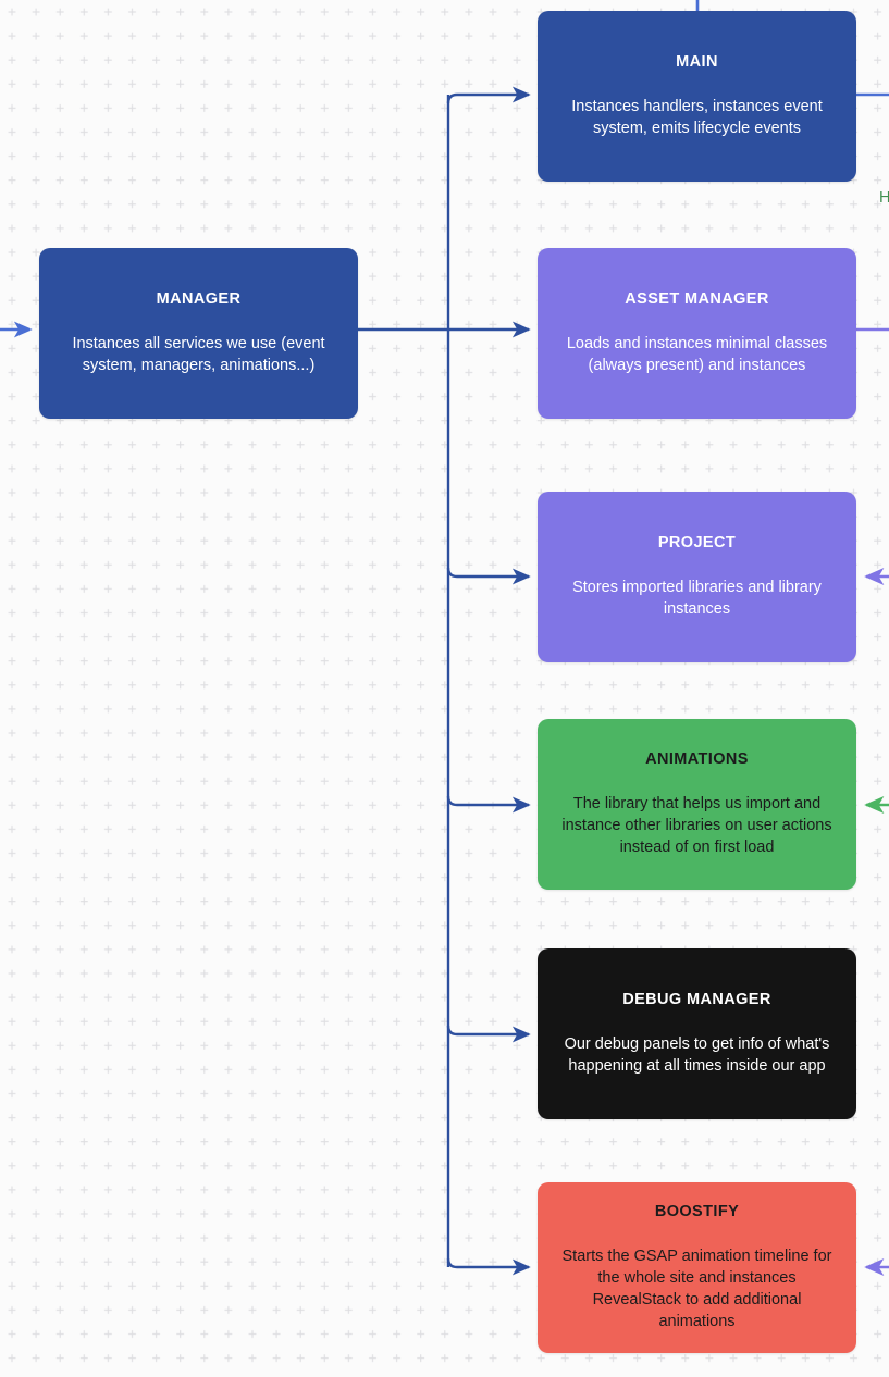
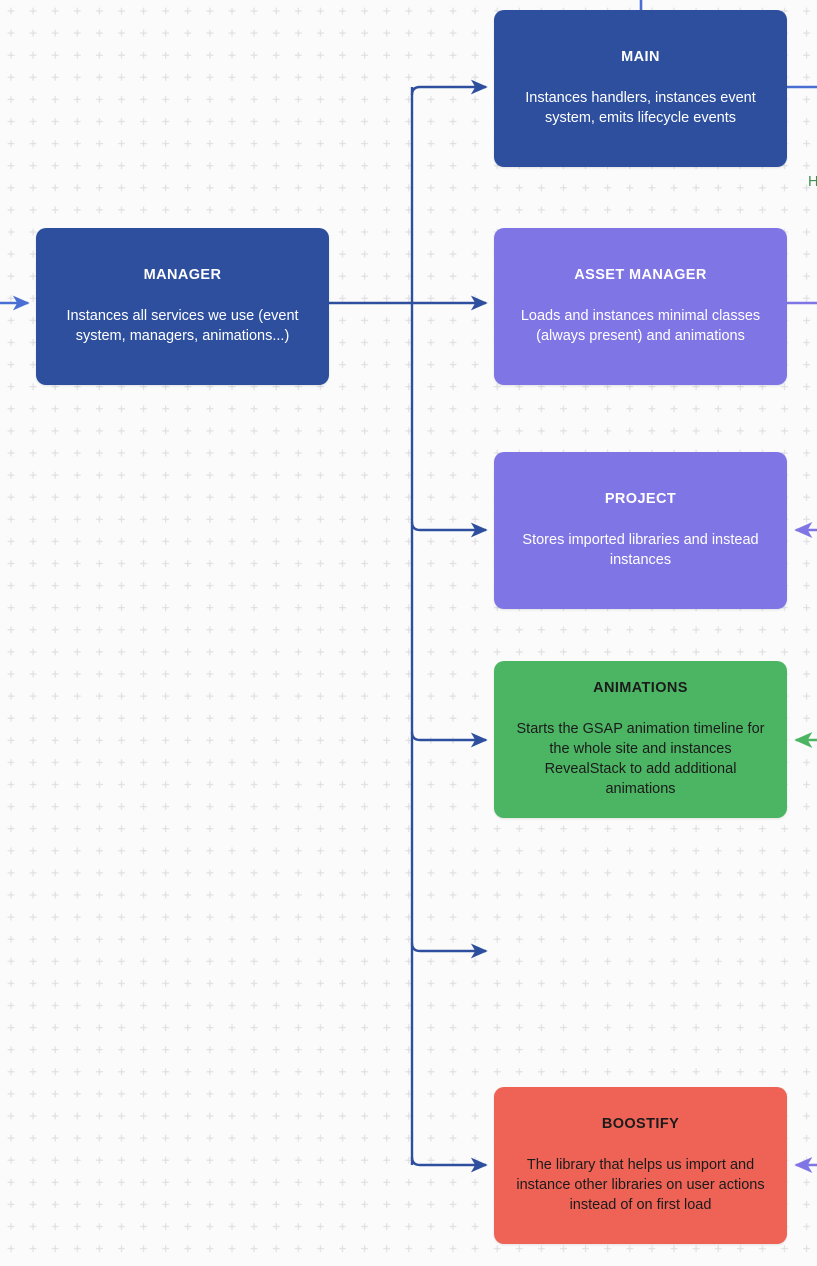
  MANAGER
  Instances all services we use (event system, managers, animations...)
  MAIN
  Instances handlers, instances event system, emits lifecycle events
  ASSET MANAGER
- Loads and instances minimal classes (always present) and instances
+ Loads and instances minimal classes (always present) and animations
  PROJECT
- Stores imported libraries and library instances
+ Stores imported libraries and instead instances
  ANIMATIONS
- The library that helps us import and instance other libraries on user actions instead of on first load
+ Starts the GSAP animation timeline for the whole site and instances RevealStack to add additional animations
- DEBUG MANAGER
- Our debug panels to get info of what's happening at all times inside our app
  BOOSTIFY
- Starts the GSAP animation timeline for the whole site and instances RevealStack to add additional animations
+ The library that helps us import and instance other libraries on user actions instead of on first load
  H
